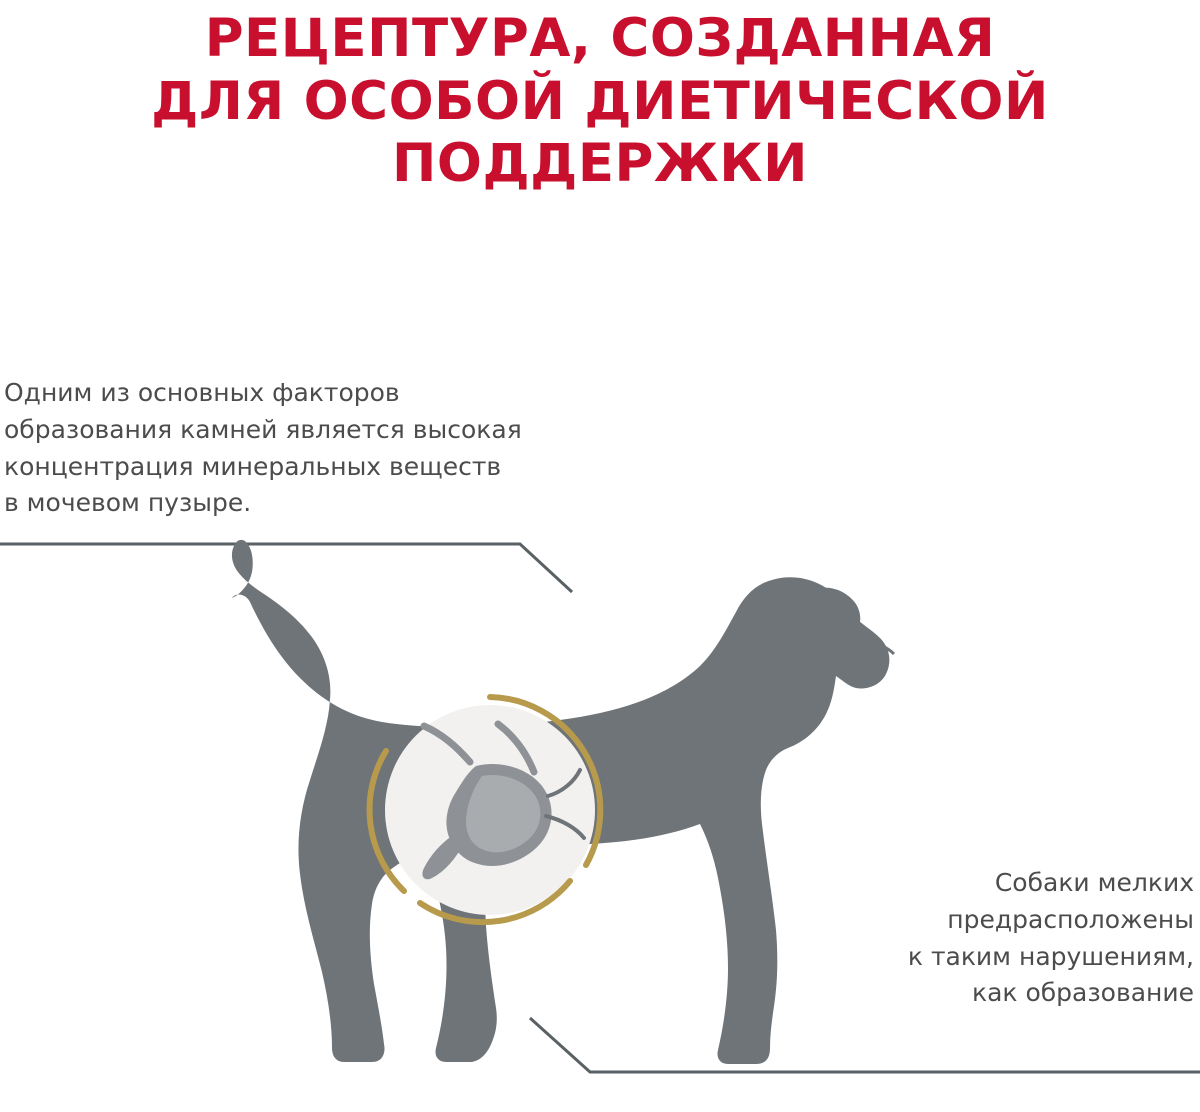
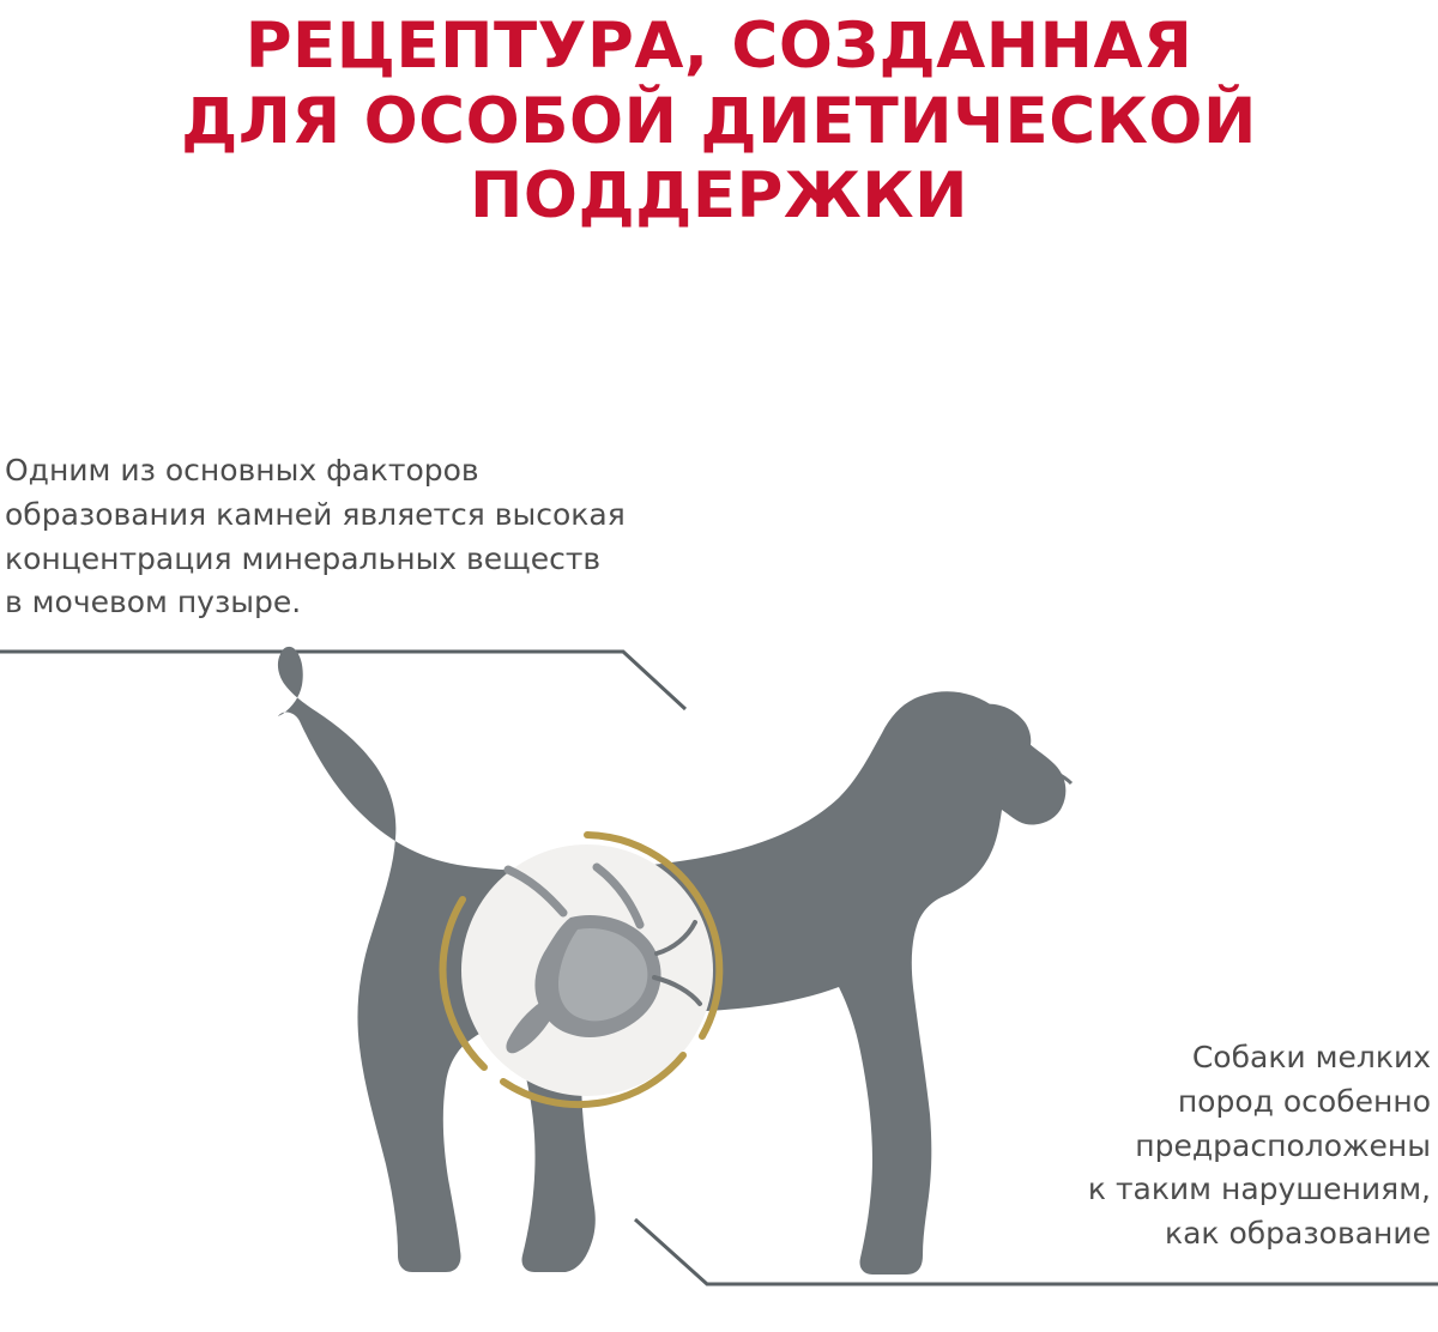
  РЕЦЕПТУРА, СОЗДАННАЯ
  ДЛЯ ОСОБОЙ ДИЕТИЧЕСКОЙ
  ПОДДЕРЖКИ
  Одним из основных факторов
  образования камней является высокая
  концентрация минеральных веществ
  в мочевом пузыре.
  Собаки мелких
+ пород особенно
  предрасположены
  к таким нарушениям,
  как образование
